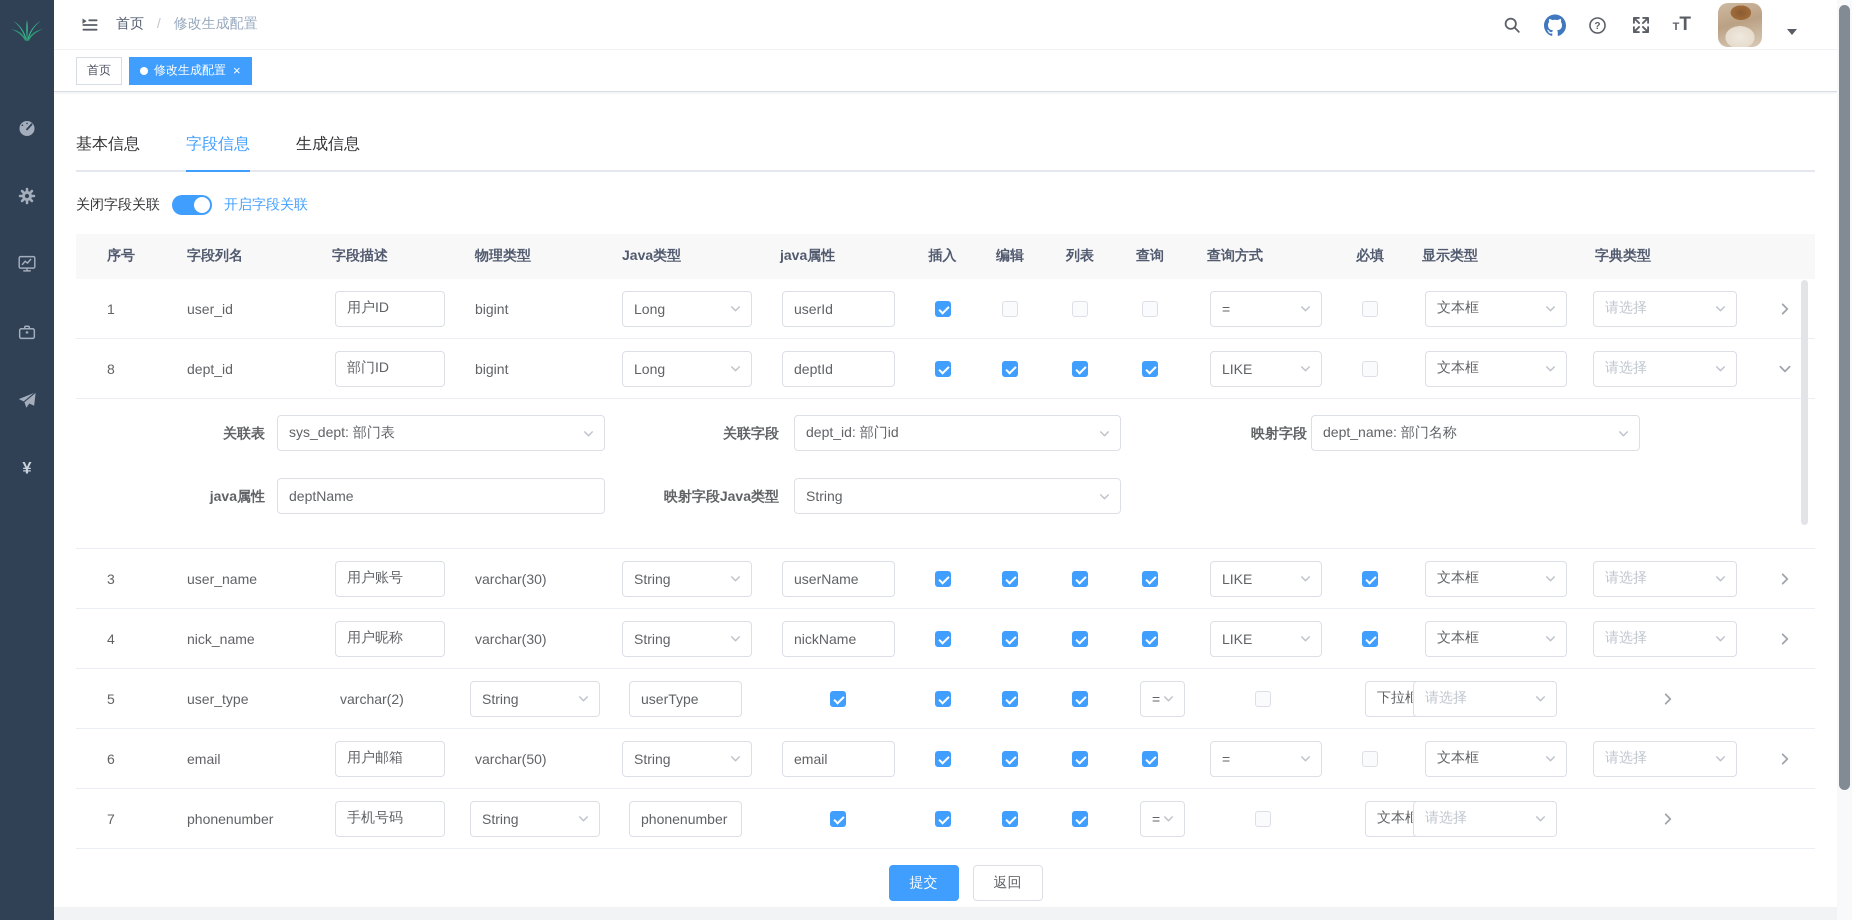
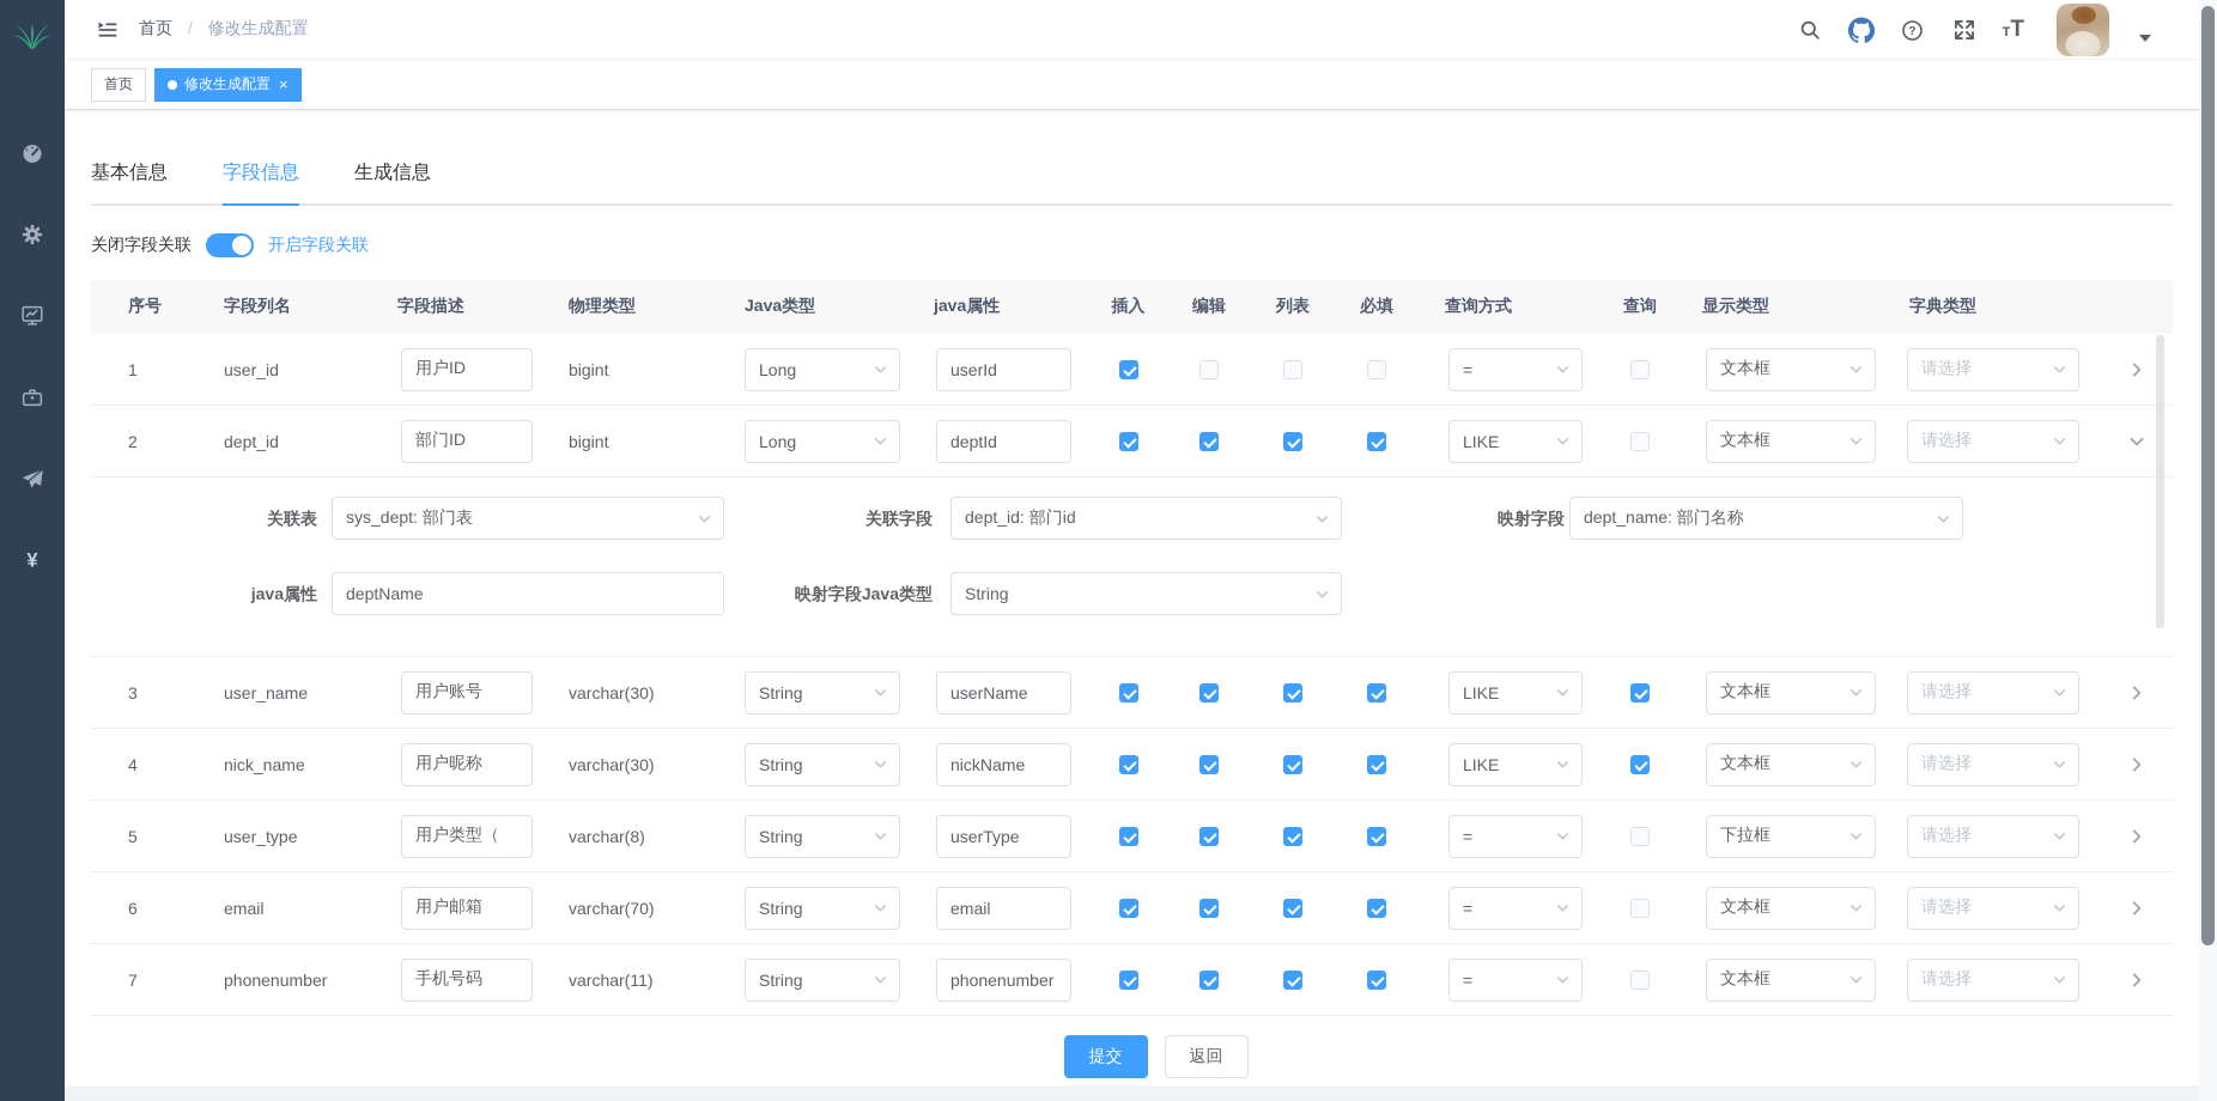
  ¥
  首页 / 修改生成配置
  ?
  T
  T
  首页
  修改生成配置
  ×
  基本信息
  字段信息
  生成信息
  关闭字段关联
  开启字段关联
  序号
  字段列名
  字段描述
  物理类型
  Java类型
  java属性
  插入
  编辑
  列表
- 查询
+ 必填
  查询方式
- 必填
+ 查询
  显示类型
  字典类型
  1
  user_id
  用户ID
  bigint
  Long
  userId
  =
  文本框
  请选择
- 8
+ 2
  dept_id
  部门ID
  bigint
  Long
  deptId
  LIKE
  文本框
  请选择
  关联表
  sys_dept: 部门表
  关联字段
  dept_id: 部门id
  映射字段
  dept_name: 部门名称
  java属性
  deptName
  映射字段Java类型
  String
  3
  user_name
  用户账号
  varchar(30)
  String
  userName
  LIKE
  文本框
  请选择
  4
  nick_name
  用户昵称
  varchar(30)
  String
  nickName
  LIKE
  文本框
  请选择
  5
  user_type
+ 用户类型（
- varchar(2)
+ varchar(8)
  String
  userType
  =
  下拉框
  请选择
  6
  email
  用户邮箱
- varchar(50)
+ varchar(70)
  String
  email
  =
  文本框
  请选择
  7
  phonenumber
  手机号码
+ varchar(11)
  String
  phonenumber
  =
  文本框
  请选择
  提交
  返回
